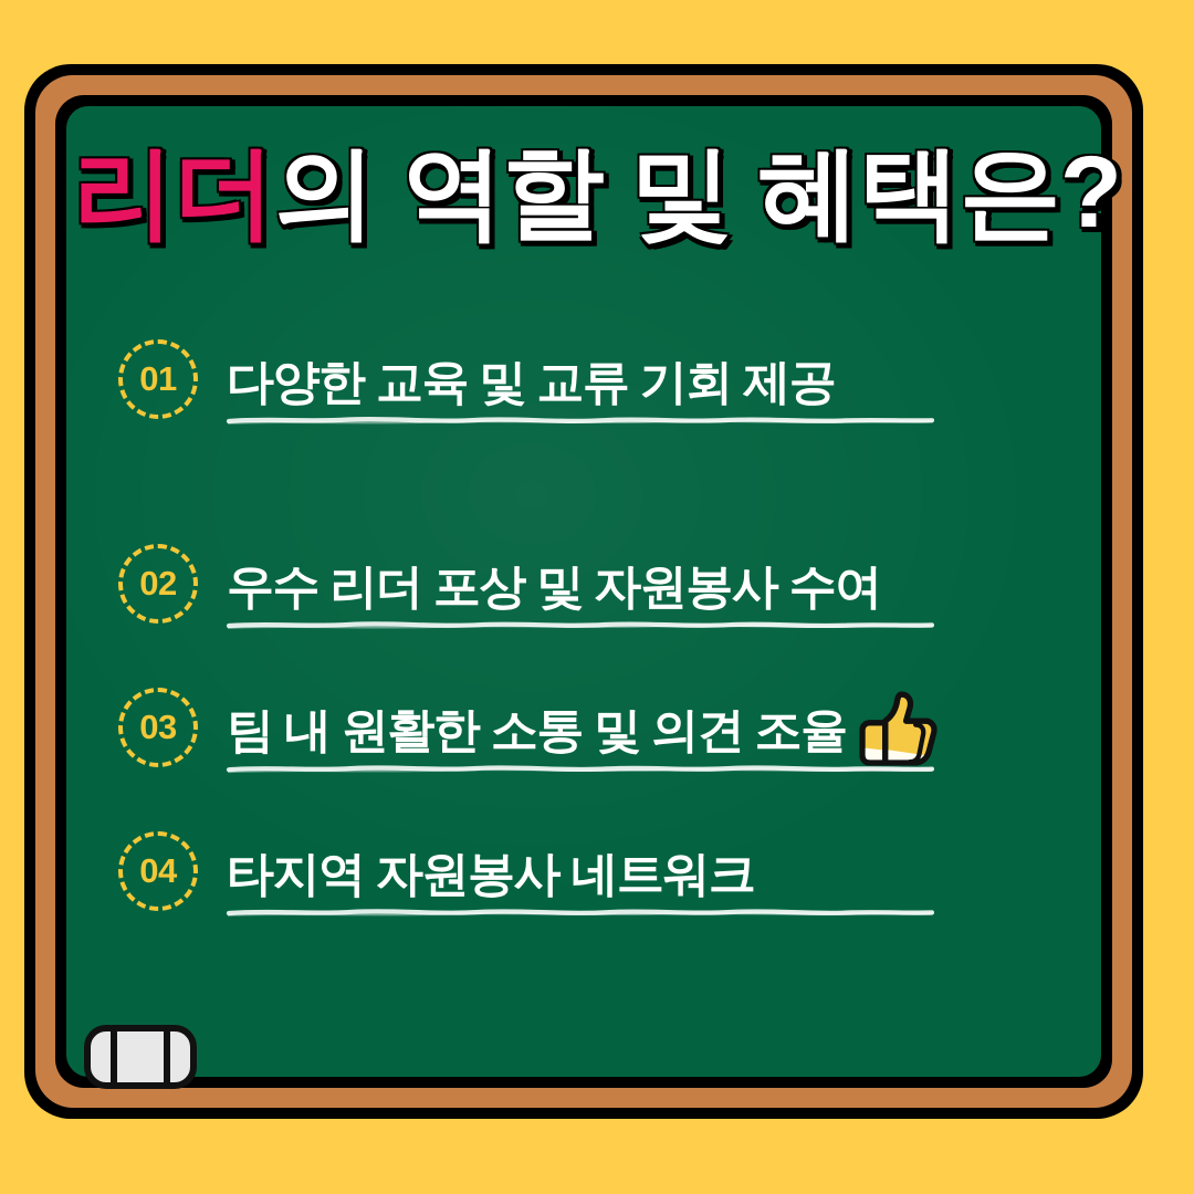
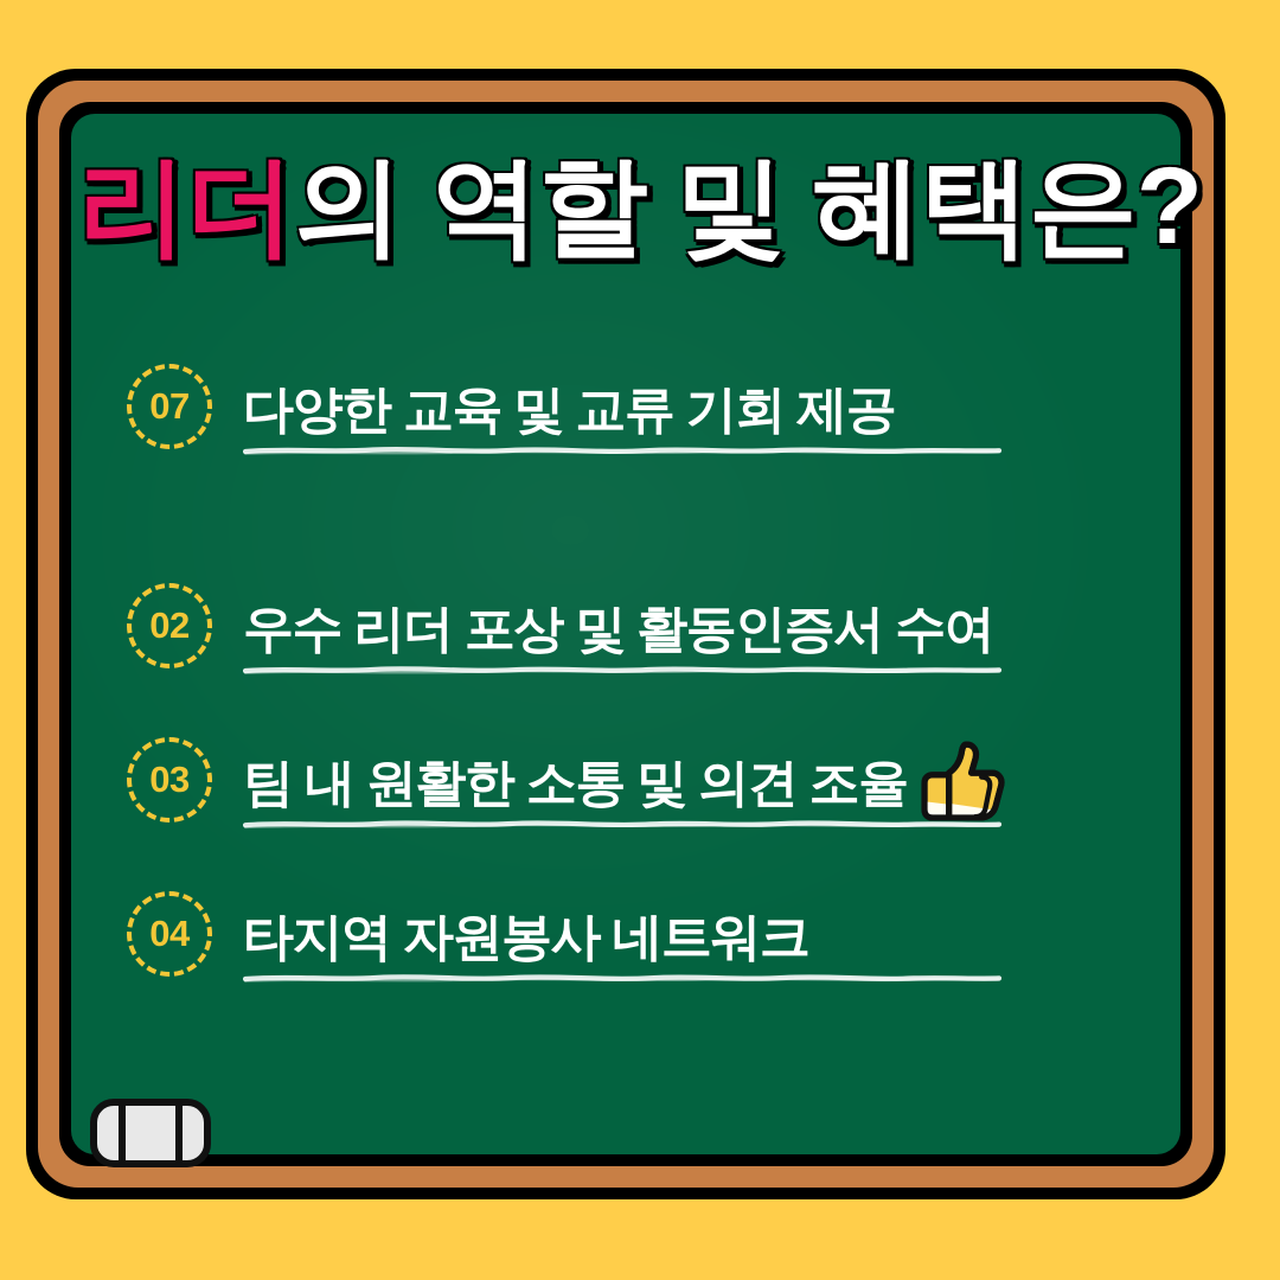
  리더의 역할 및 혜택은?
- 01
+ 07
  다양한 교육 및 교류 기회 제공
  02
- 우수 리더 포상 및 자원봉사 수여
+ 우수 리더 포상 및 활동인증서 수여
  03
  팀 내 원활한 소통 및 의견 조율
  04
  타지역 자원봉사 네트워크
